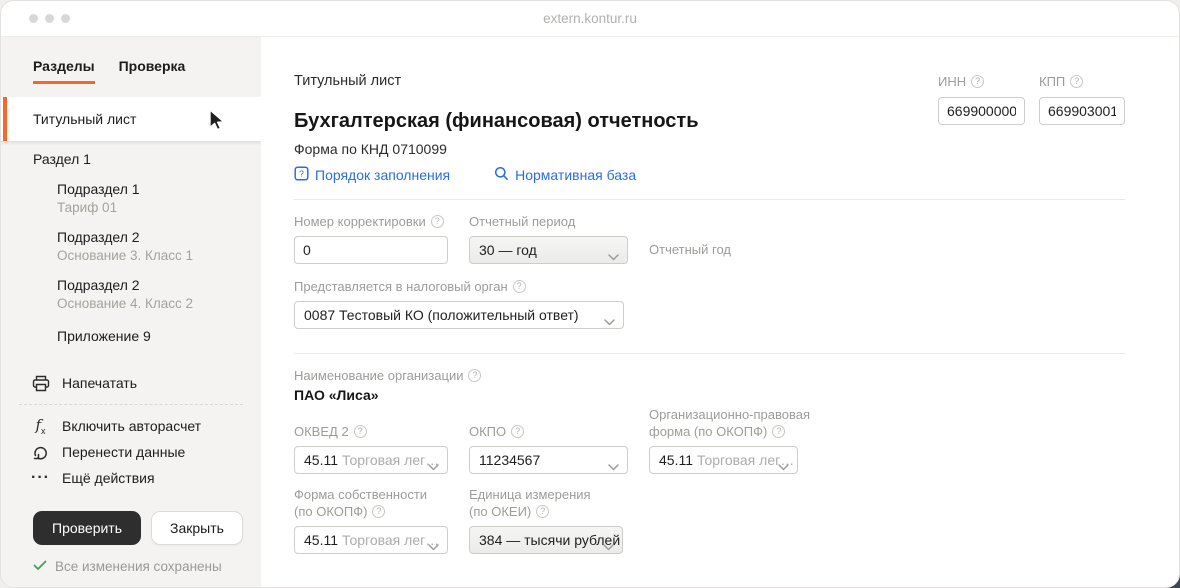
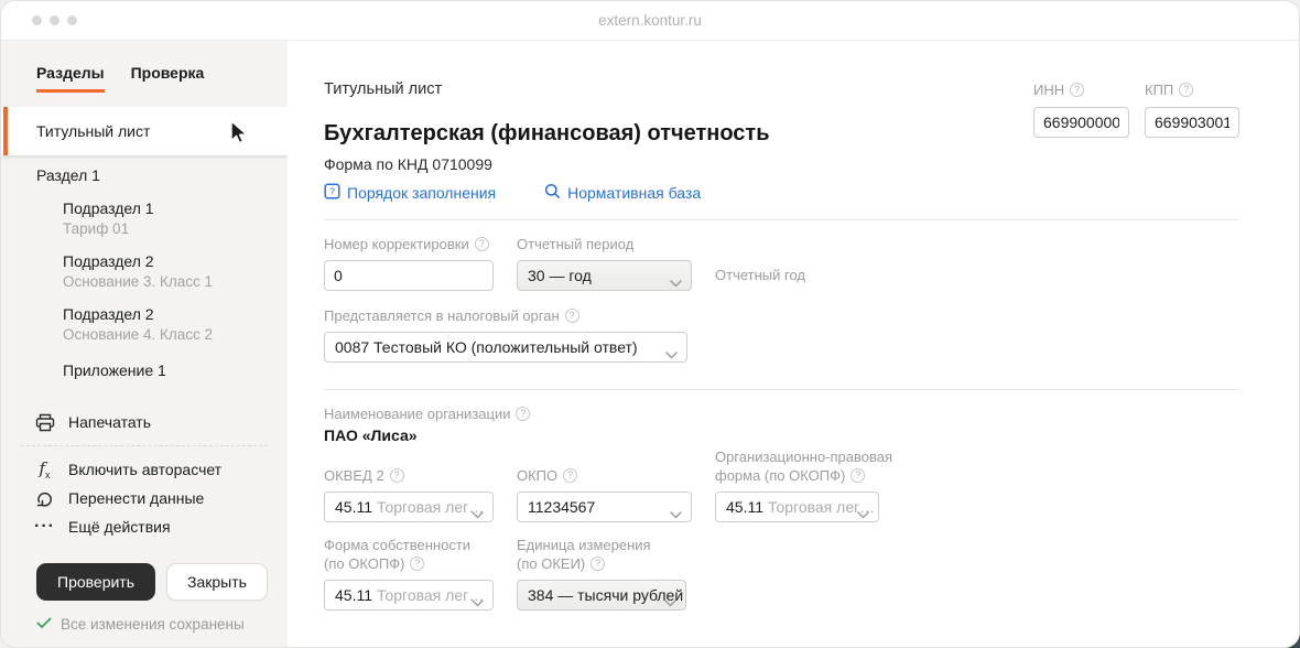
  extern.kontur.ru
  Разделы
  Проверка
  Титульный лист
  Раздел 1
  Подраздел 1
  Тариф 01
  Подраздел 2
  Основание 3. Класс 1
  Подраздел 2
  Основание 4. Класс 2
- Приложение 9
+ Приложение 1
  Напечатать
  fx
  Включить авторасчет
  Перенести данные
  ···
  Ещё действия
  Проверить
  Закрыть
  Все изменения сохранены
  Титульный лист
  ИНН
  ?
  669900000
  КПП
  ?
  669903001
  Бухгалтерская (финансовая) отчетность
  Форма по КНД 0710099
  ?
  Порядок заполнения
  Нормативная база
  Номер корректировки
  ?
  0
  Отчетный период
  30 — год
  Отчетный год
  Представляется в налоговый орган
  ?
  0087 Тестовый КО (положительный ответ)
  Наименование организации
  ?
  ПАО «Лиса»
  ОКВЕД 2
  ?
  45.11
  Торговая лег…
  ОКПО
  ?
  11234567
  Организационно-правовая
  форма (по ОКОПФ)
  ?
  45.11
  Торговая лег…
  Форма собственности
  (по ОКОПФ)
  ?
  45.11
  Торговая лег…
  Единица измерения
  (по ОКЕИ)
  ?
  384 — тысячи рублей
